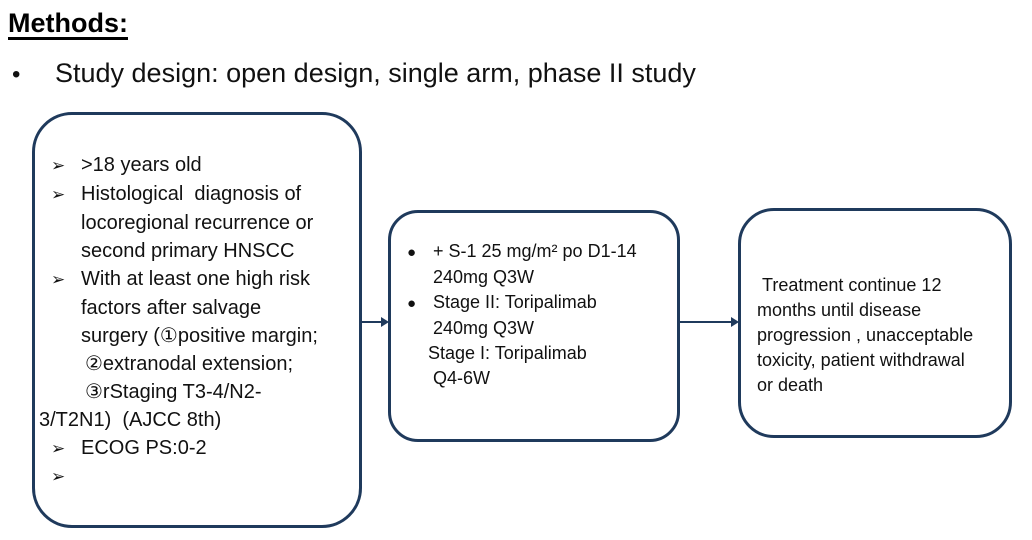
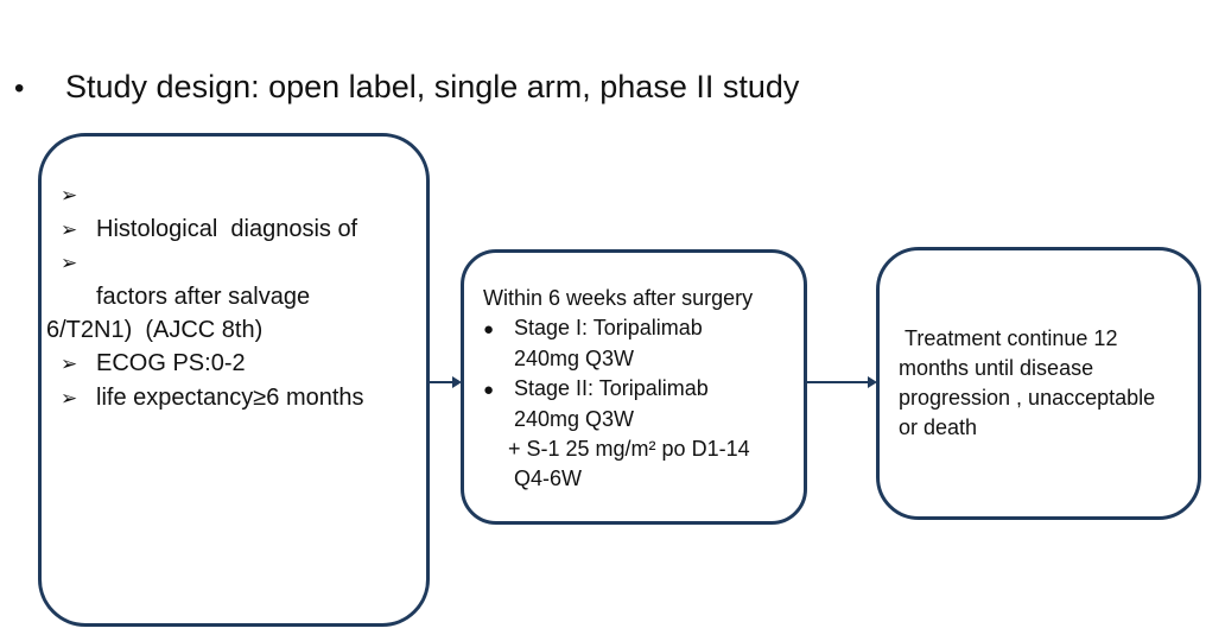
- Methods:
  •
- Study design: open design, single arm, phase II study
+ Study design: open label, single arm, phase II study
  ➢
- >18 years old
  ➢
  Histological diagnosis of
- locoregional recurrence or
- second primary HNSCC
  ➢
- With at least one high risk
  factors after salvage
- surgery (①positive margin;
- ②extranodal extension;
- ③rStaging T3-4/N2-
- 3/T2N1) (AJCC 8th)
+ 6/T2N1) (AJCC 8th)
  ➢
  ECOG PS:0-2
  ➢
+ life expectancy≥6 months
+ Within 6 weeks after surgery
  ●
- + S-1 25 mg/m² po D1-14
+ Stage I: Toripalimab
  240mg Q3W
  ●
  Stage II: Toripalimab
  240mg Q3W
- Stage I: Toripalimab
+ + S-1 25 mg/m² po D1-14
  Q4-6W
  Treatment continue 12
  months until disease
  progression , unacceptable
- toxicity, patient withdrawal
  or death
